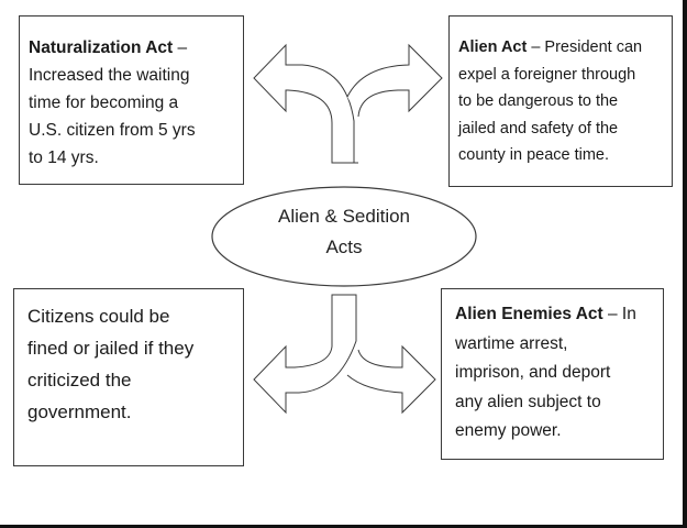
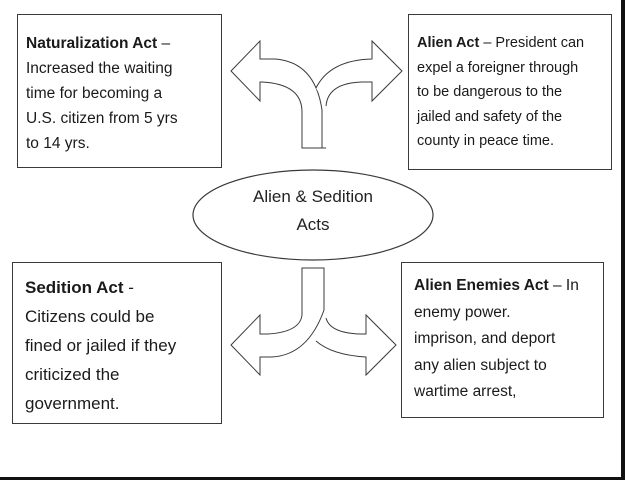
  Alien & Sedition
  Acts
  Naturalization Act –
  Increased the waiting
  time for becoming a
  U.S. citizen from 5 yrs
  to 14 yrs.
  Alien Act – President can
  expel a foreigner through
  to be dangerous to the
  jailed and safety of the
  county in peace time.
+ Sedition Act -
  Citizens could be
  fined or jailed if they
  criticized the
  government.
  Alien Enemies Act – In
- wartime arrest,
+ enemy power.
  imprison, and deport
  any alien subject to
- enemy power.
+ wartime arrest,
